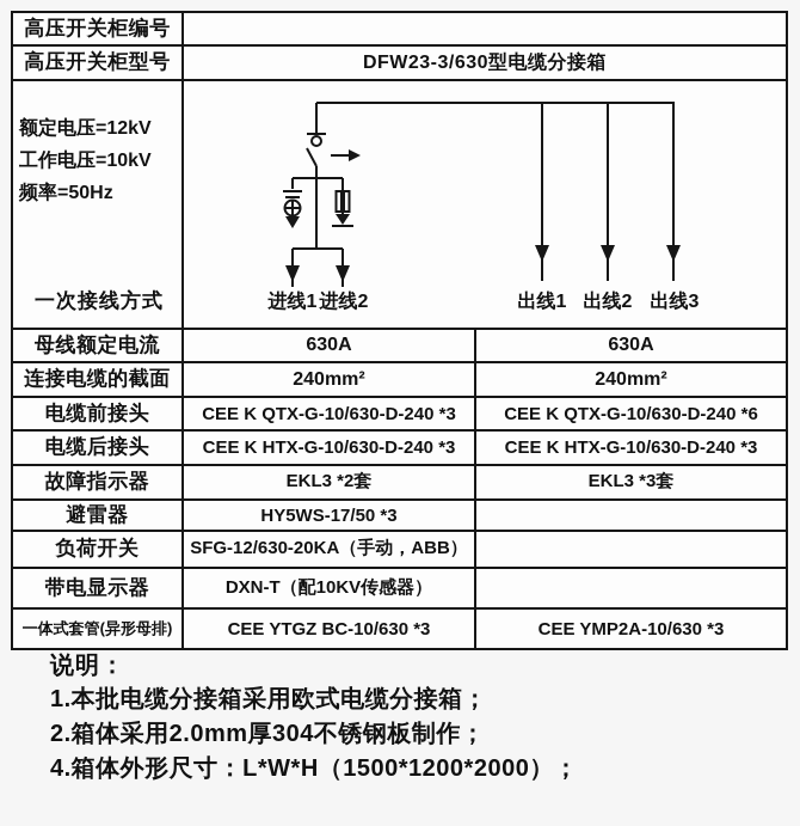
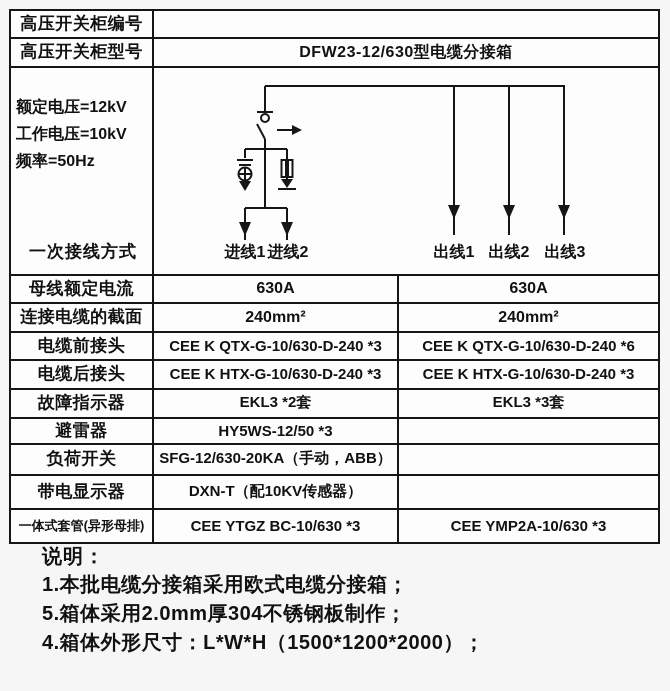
  高压开关柜编号
  高压开关柜型号
- DFW23-3/630型电缆分接箱
+ DFW23-12/630型电缆分接箱
  额定电压=12kV
  工作电压=10kV
  频率=50Hz
  一次接线方式
  进线1
  进线2
  出线1
  出线2
  出线3
  母线额定电流
  630A
  630A
  连接电缆的截面
  240mm²
  240mm²
  电缆前接头
  CEE K QTX-G-10/630-D-240 *3
  CEE K QTX-G-10/630-D-240 *6
  电缆后接头
  CEE K HTX-G-10/630-D-240 *3
  CEE K HTX-G-10/630-D-240 *3
  故障指示器
  EKL3 *2套
  EKL3 *3套
  避雷器
- HY5WS-17/50 *3
+ HY5WS-12/50 *3
  负荷开关
  SFG-12/630-20KA（手动，ABB）
  带电显示器
  DXN-T（配10KV传感器）
  一体式套管(异形母排)
  CEE YTGZ BC-10/630 *3
  CEE YMP2A-10/630 *3
  说明：
  1.本批电缆分接箱采用欧式电缆分接箱；
- 2.箱体采用2.0mm厚304不锈钢板制作；
+ 5.箱体采用2.0mm厚304不锈钢板制作；
  4.箱体外形尺寸：L*W*H（1500*1200*2000）；
